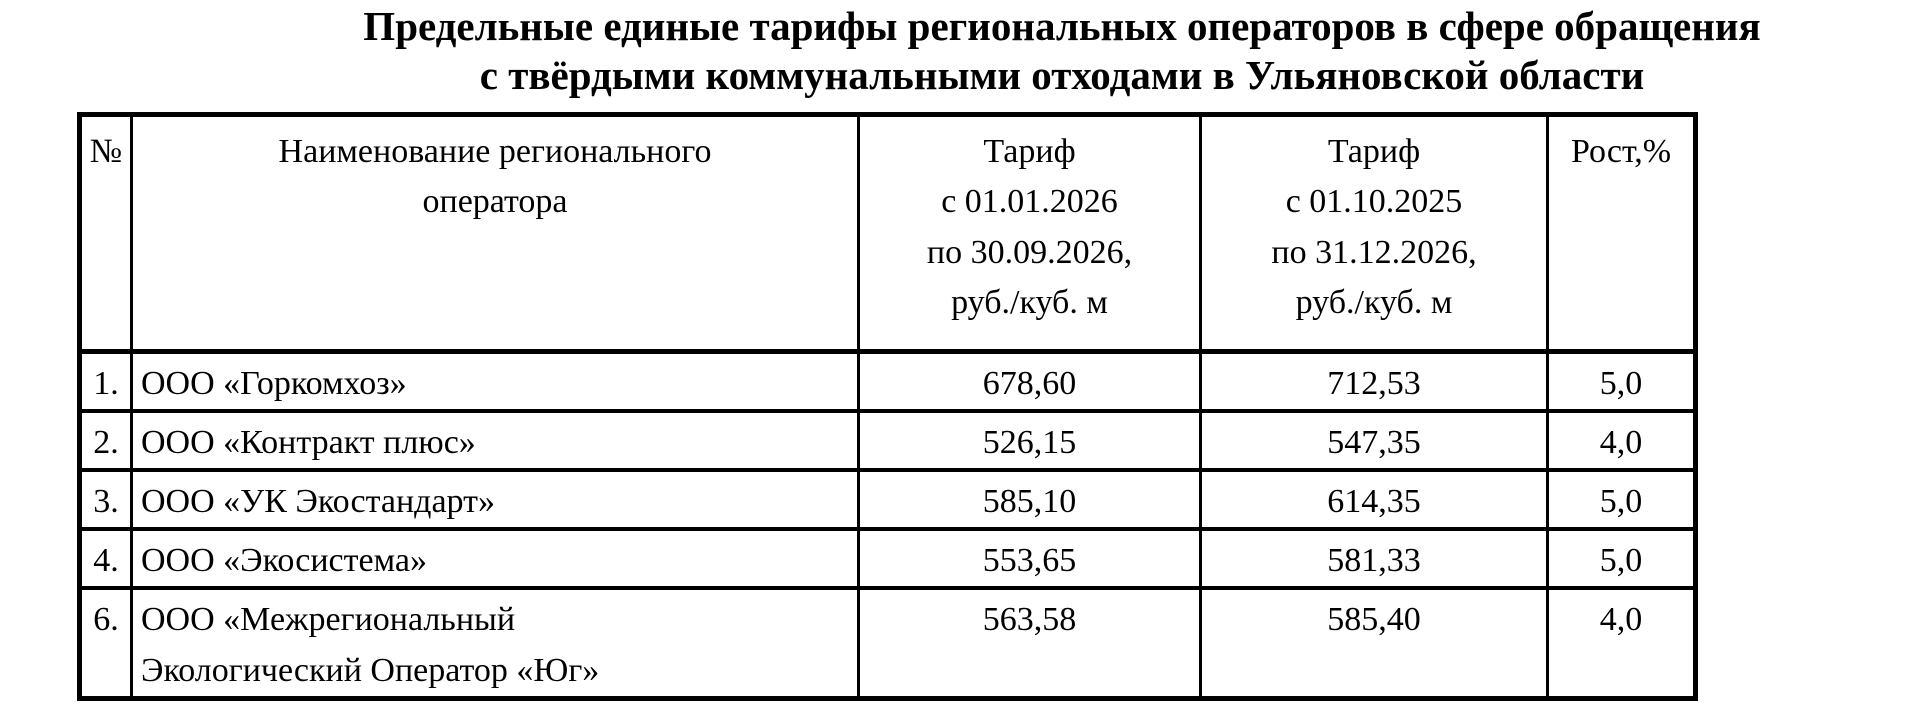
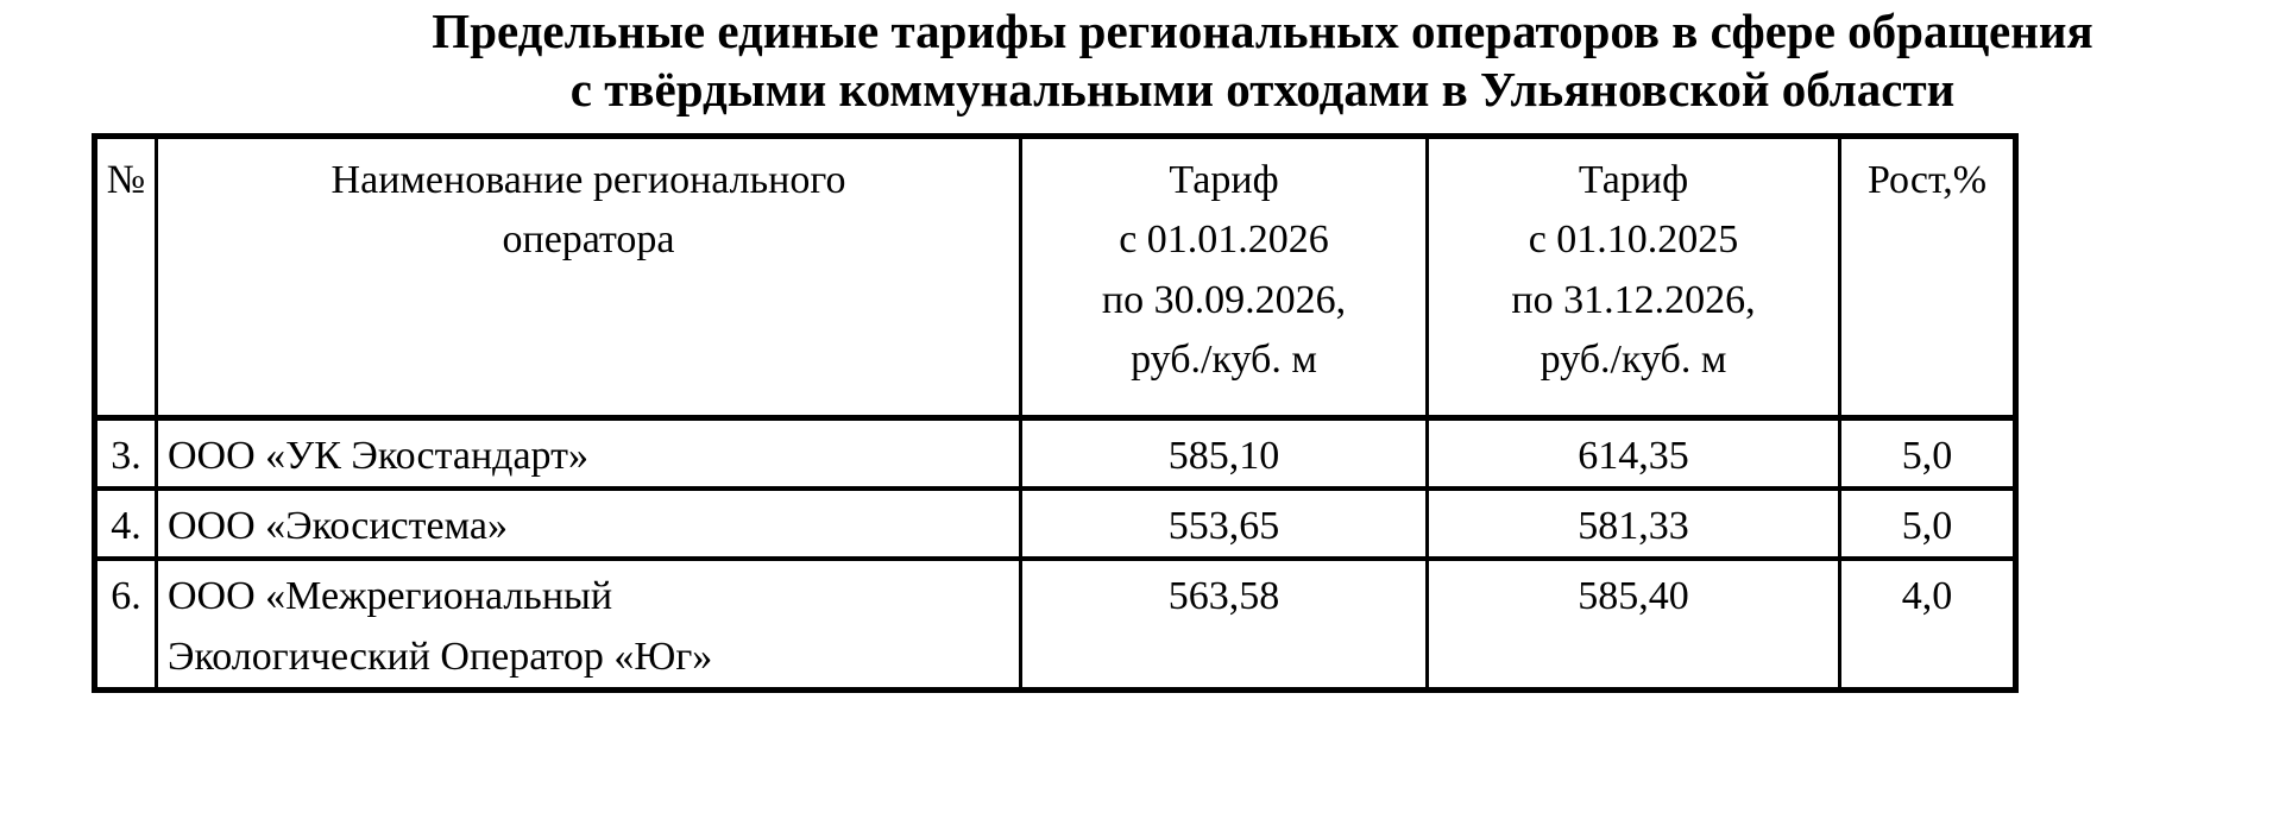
  Предельные единые тарифы региональных операторов в сфере обращения
  с твёрдыми коммунальными отходами в Ульяновской области
  №	Наименование регионального оператора	Тариф с 01.01.2026 по 30.09.2026, руб./куб. м	Тариф с 01.10.2025 по 31.12.2026, руб./куб. м	Рост,%
- 1.	ООО «Горкомхоз»	678,60	712,53	5,0
- 2.	ООО «Контракт плюс»	526,15	547,35	4,0
  3.	ООО «УК Экостандарт»	585,10	614,35	5,0
  4.	ООО «Экосистема»	553,65	581,33	5,0
  6.	ООО «Межрегиональный Экологический Оператор «Юг»	563,58	585,40	4,0
